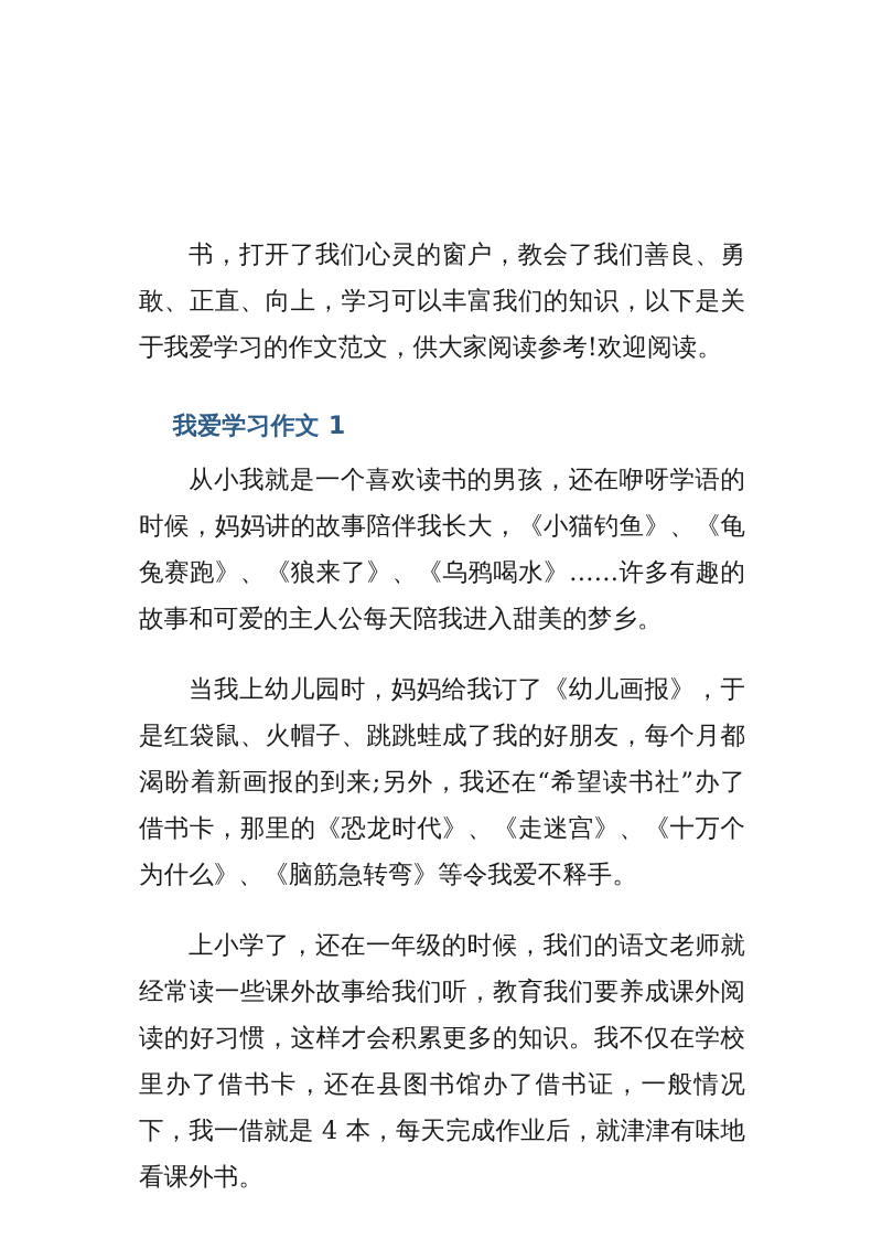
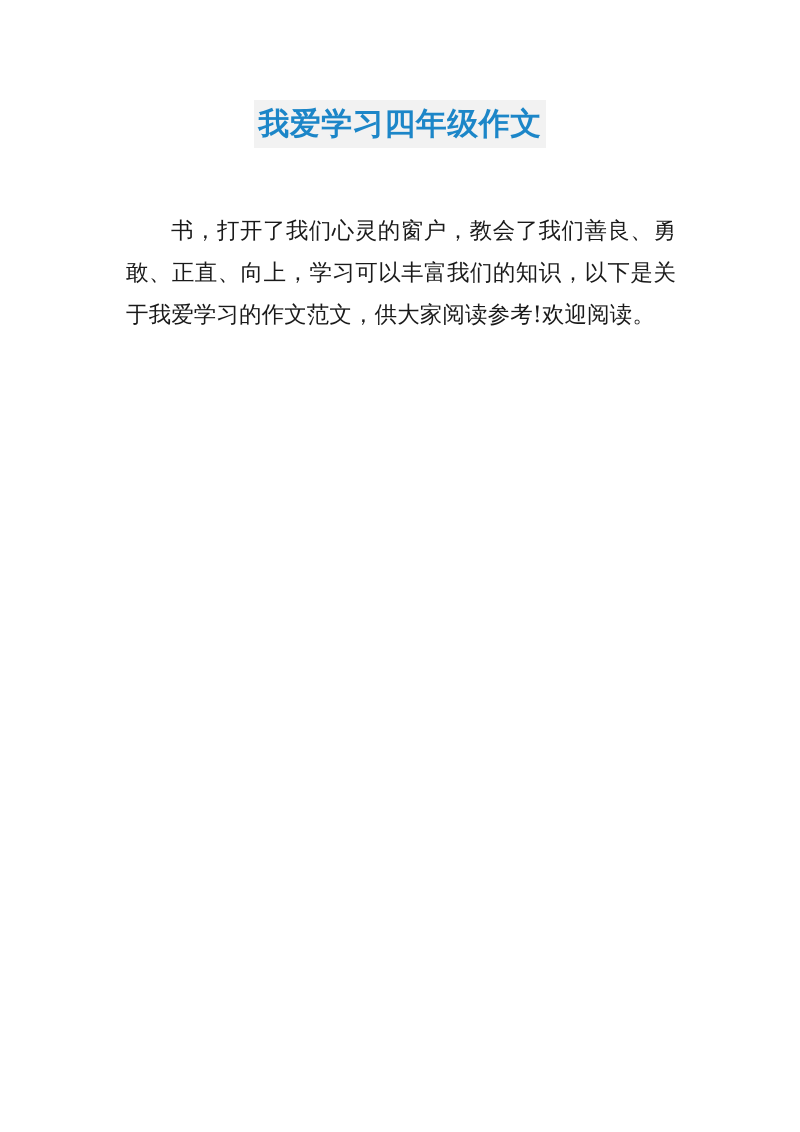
+ 我爱学习四年级作文
  书，打开了我们心灵的窗户，教会了我们善良、勇敢、正直、向上，学习可以丰富我们的知识，以下是关于我爱学习的作文范文，供大家阅读参考!欢迎阅读。
- 我爱学习作文 1
- 从小我就是一个喜欢读书的男孩，还在咿呀学语的时候，妈妈讲的故事陪伴我长大，《小猫钓鱼》、《龟兔赛跑》、《狼来了》、《乌鸦喝水》……许多有趣的故事和可爱的主人公每天陪我进入甜美的梦乡。
- 当我上幼儿园时，妈妈给我订了《幼儿画报》，于是红袋鼠、火帽子、跳跳蛙成了我的好朋友，每个月都渴盼着新画报的到来;另外，我还在“希望读书社”办了借书卡，那里的《恐龙时代》、《走迷宫》、《十万个为什么》、《脑筋急转弯》等令我爱不释手。
- 上小学了，还在一年级的时候，我们的语文老师就经常读一些课外故事给我们听，教育我们要养成课外阅读的好习惯，这样才会积累更多的知识。我不仅在学校里办了借书卡，还在县图书馆办了借书证，一般情况下，我一借就是 4 本，每天完成作业后，就津津有味地看课外书。
